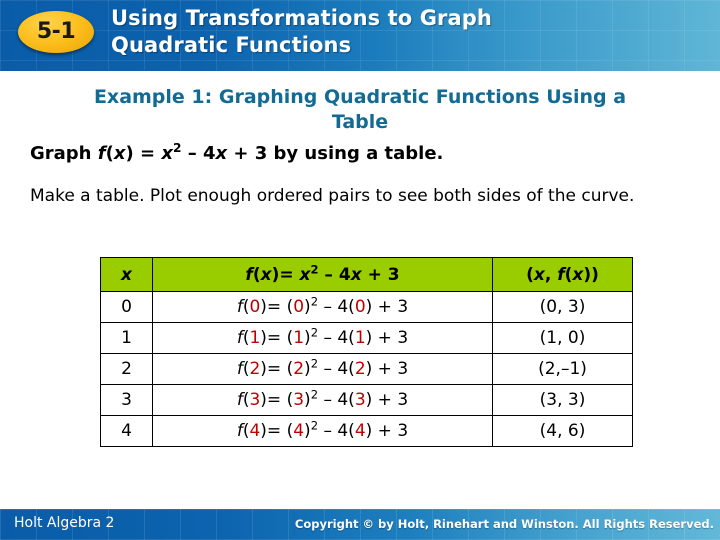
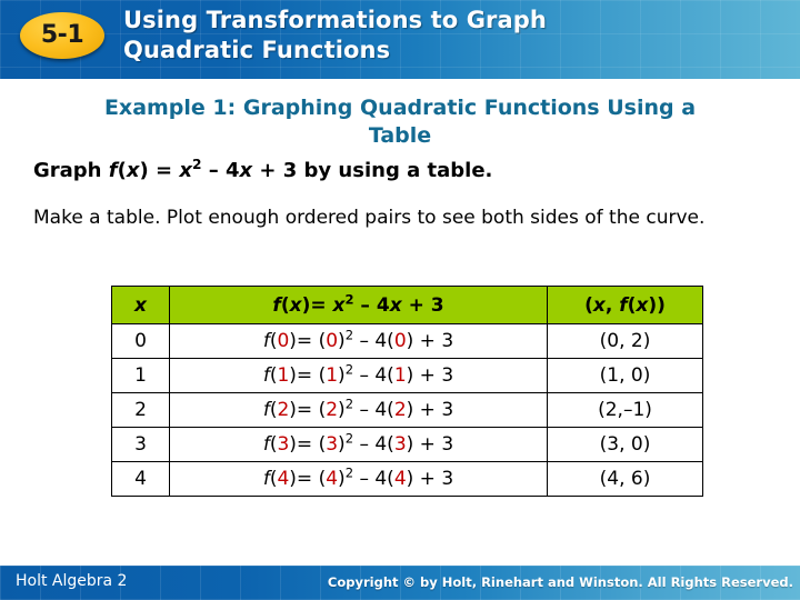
  5-1
  Using Transformations to Graph
  Quadratic Functions
  Example 1: Graphing Quadratic Functions Using a
  Table
  Graph f(x) = x2 – 4x + 3 by using a table.
  Make a table. Plot enough ordered pairs to see both sides of the curve.
  x	f(x)= x2 – 4x + 3	(x, f(x))
- 0	f(0)= (0)2 – 4(0) + 3	(0, 3)
+ 0	f(0)= (0)2 – 4(0) + 3	(0, 2)
  1	f(1)= (1)2 – 4(1) + 3	(1, 0)
  2	f(2)= (2)2 – 4(2) + 3	(2,–1)
- 3	f(3)= (3)2 – 4(3) + 3	(3, 3)
+ 3	f(3)= (3)2 – 4(3) + 3	(3, 0)
  4	f(4)= (4)2 – 4(4) + 3	(4, 6)
  Holt Algebra 2
  Copyright © by Holt, Rinehart and Winston. All Rights Reserved.
